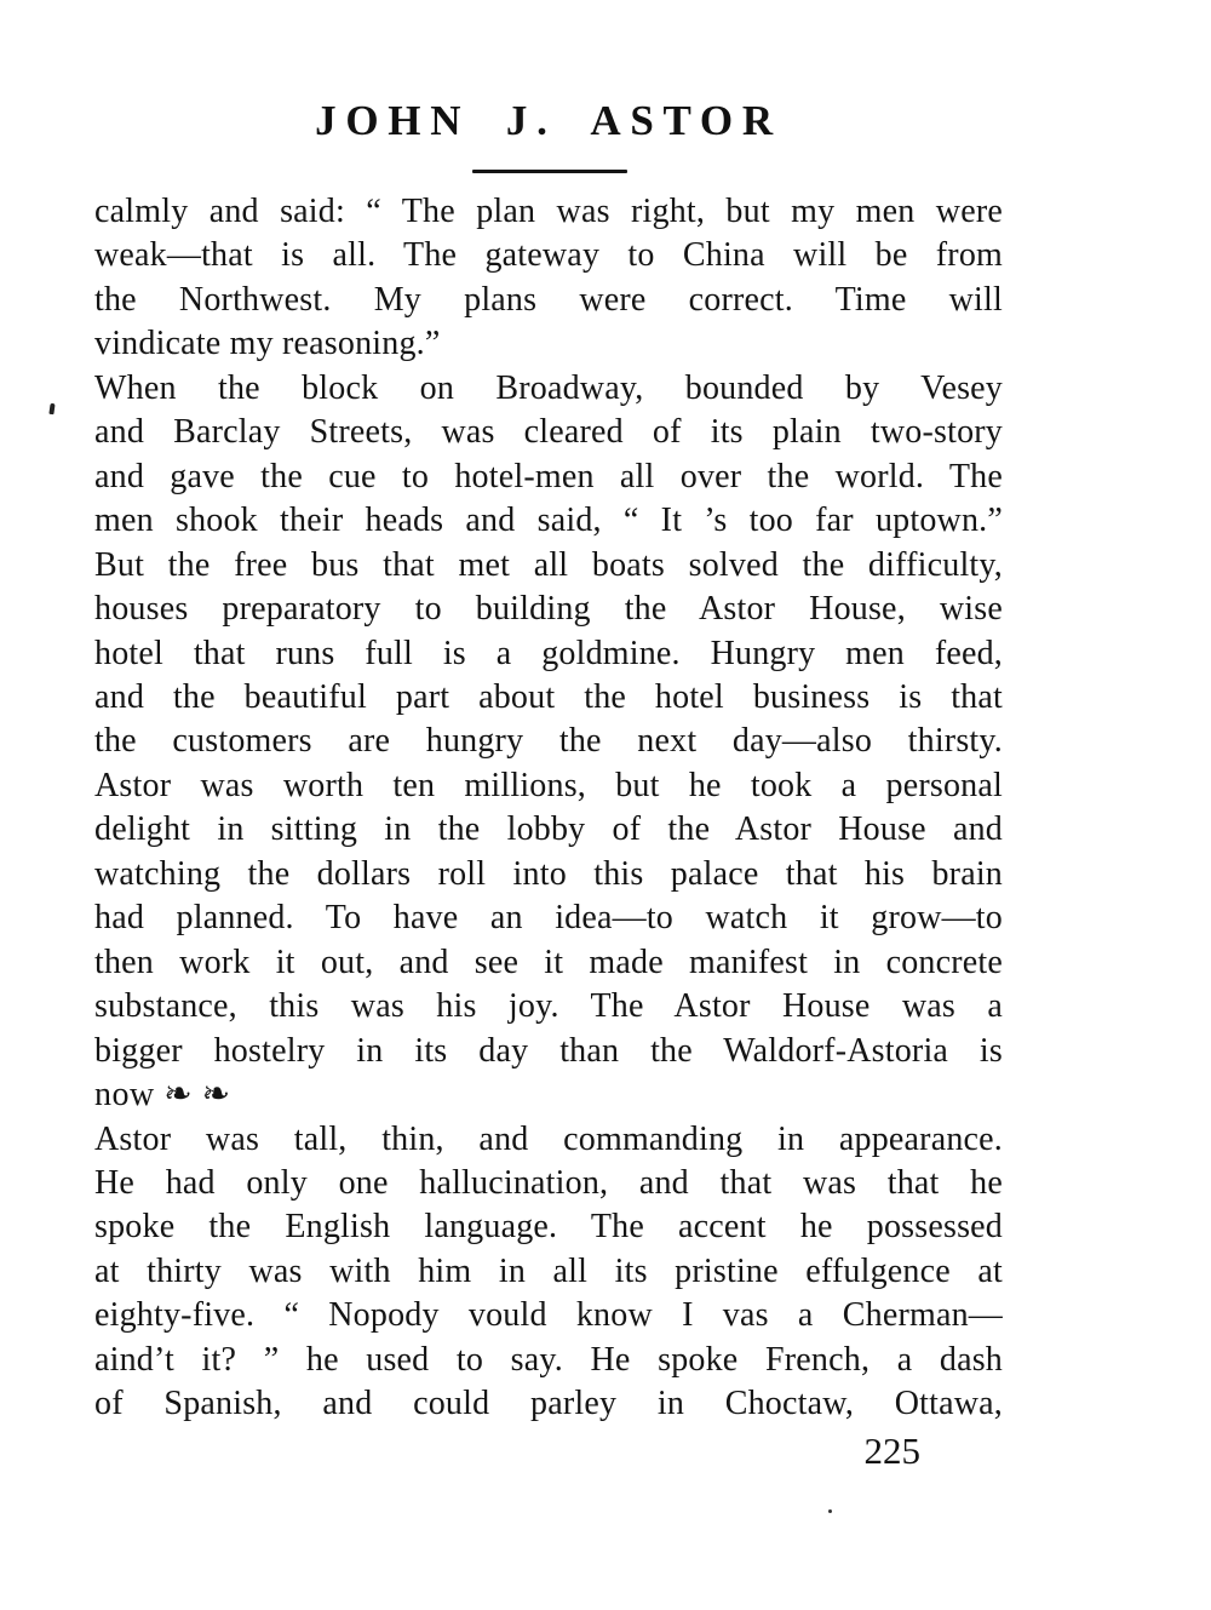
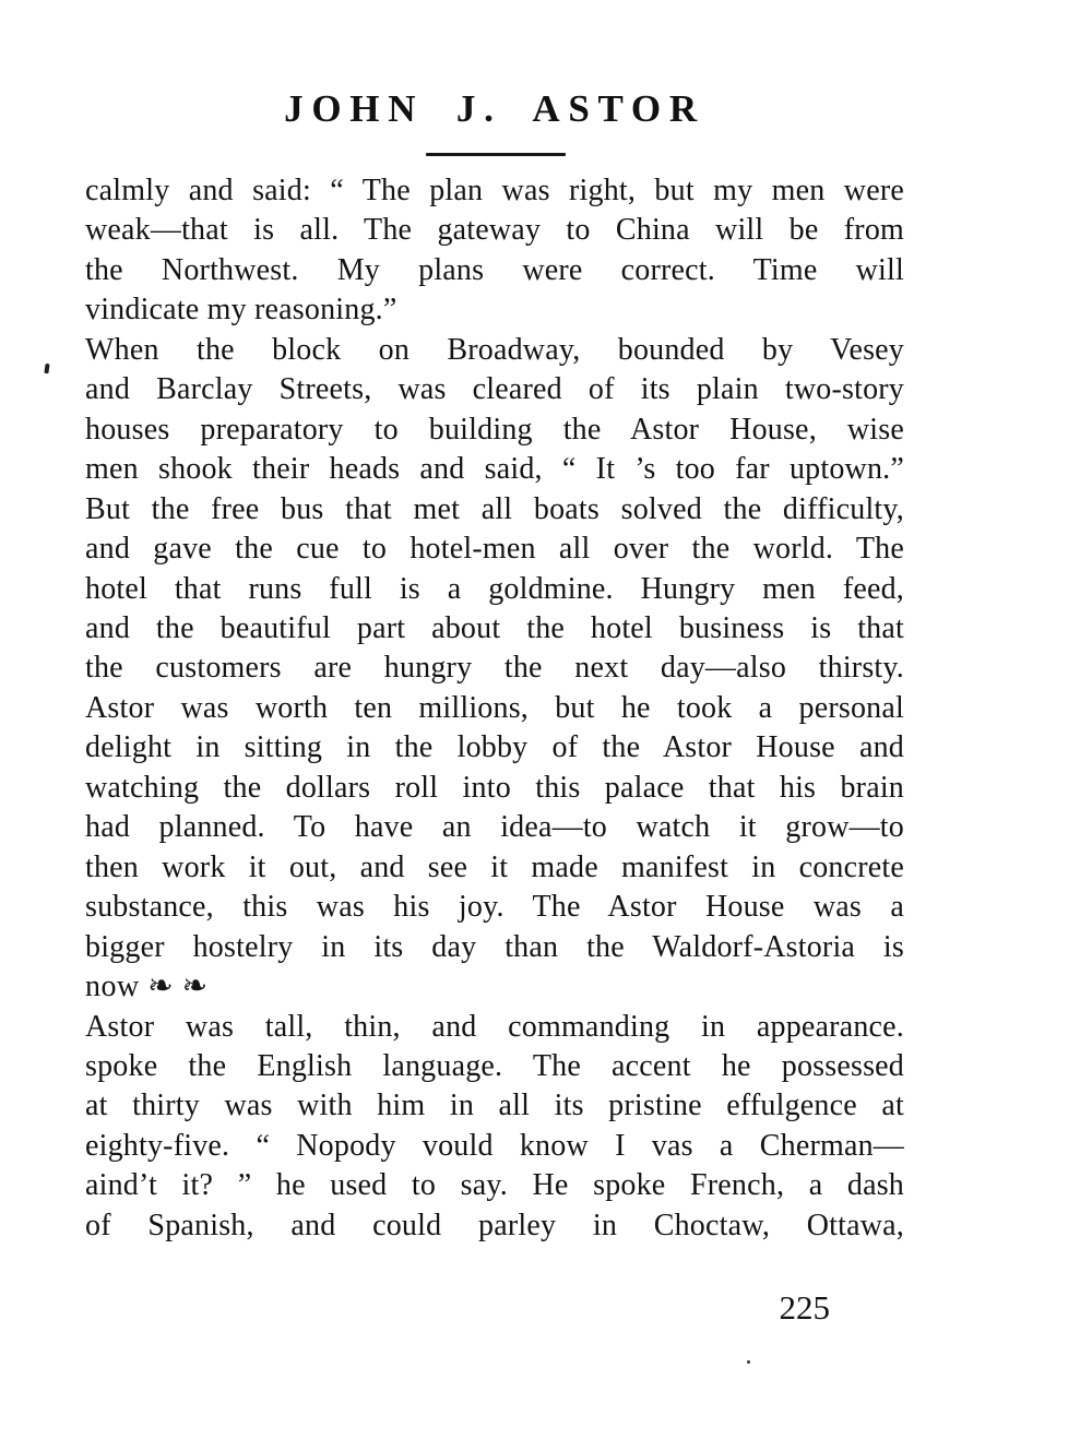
  JOHN J. ASTOR
  calmly and said: “ The plan was right, but my men were
  weak—that is all. The gateway to China will be from
  the Northwest. My plans were correct. Time will
  vindicate my reasoning.”
  When the block on Broadway, bounded by Vesey
  and Barclay Streets, was cleared of its plain two-story
- and gave the cue to hotel-men all over the world. The
+ houses preparatory to building the Astor House, wise
  men shook their heads and said, “ It ’s too far uptown.”
  But the free bus that met all boats solved the difficulty,
- houses preparatory to building the Astor House, wise
+ and gave the cue to hotel-men all over the world. The
  hotel that runs full is a goldmine. Hungry men feed,
  and the beautiful part about the hotel business is that
  the customers are hungry the next day—also thirsty.
  Astor was worth ten millions, but he took a personal
  delight in sitting in the lobby of the Astor House and
  watching the dollars roll into this palace that his brain
  had planned. To have an idea—to watch it grow—to
  then work it out, and see it made manifest in concrete
  substance, this was his joy. The Astor House was a
  bigger hostelry in its day than the Waldorf-Astoria is
  now ❧ ❧
  Astor was tall, thin, and commanding in appearance.
- He had only one hallucination, and that was that he
  spoke the English language. The accent he possessed
  at thirty was with him in all its pristine effulgence at
  eighty-five. “ Nopody vould know I vas a Cherman—
  aind’t it? ” he used to say. He spoke French, a dash
  of Spanish, and could parley in Choctaw, Ottawa,
  225
